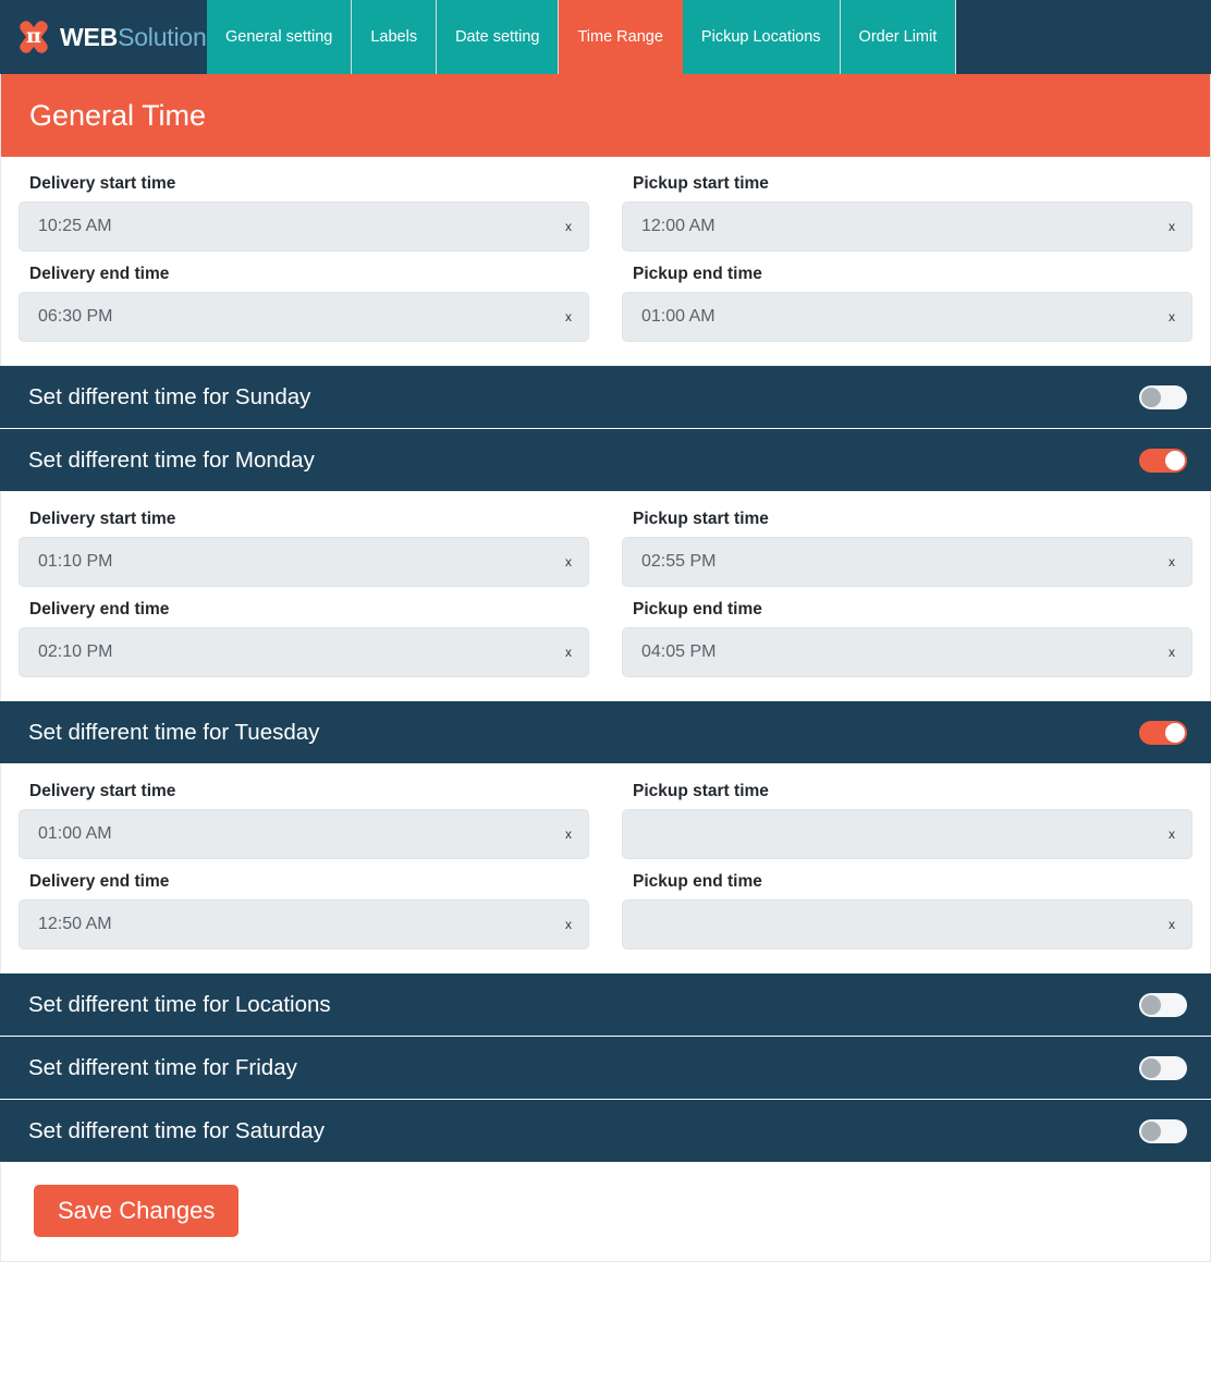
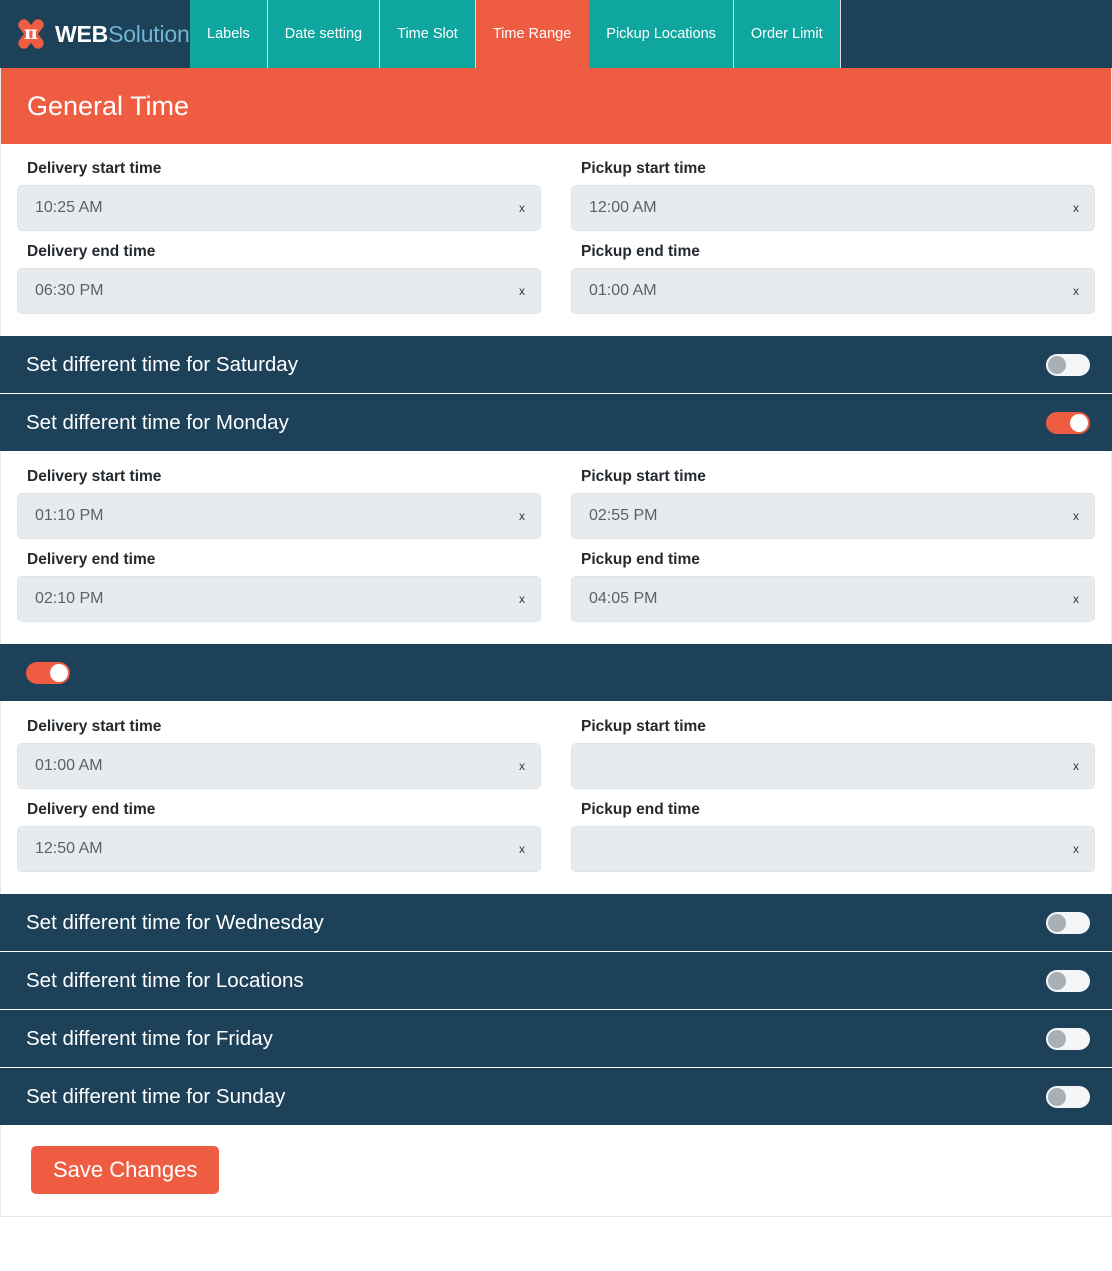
  π
  WEBSolution
- General setting
  Labels
  Date setting
+ Time Slot
  Time Range
  Pickup Locations
  Order Limit
  General Time
  Delivery start time
  10:25 AM
  x
  Pickup start time
  12:00 AM
  x
  Delivery end time
  06:30 PM
  x
  Pickup end time
  01:00 AM
  x
- Set different time for Sunday
+ Set different time for Saturday
  Set different time for Monday
  Delivery start time
  01:10 PM
  x
  Pickup start time
  02:55 PM
  x
  Delivery end time
  02:10 PM
  x
  Pickup end time
  04:05 PM
  x
- Set different time for Tuesday
  Delivery start time
  01:00 AM
  x
  Pickup start time
  x
  Delivery end time
  12:50 AM
  x
  Pickup end time
  x
+ Set different time for Wednesday
  Set different time for Locations
  Set different time for Friday
- Set different time for Saturday
+ Set different time for Sunday
  Save Changes
